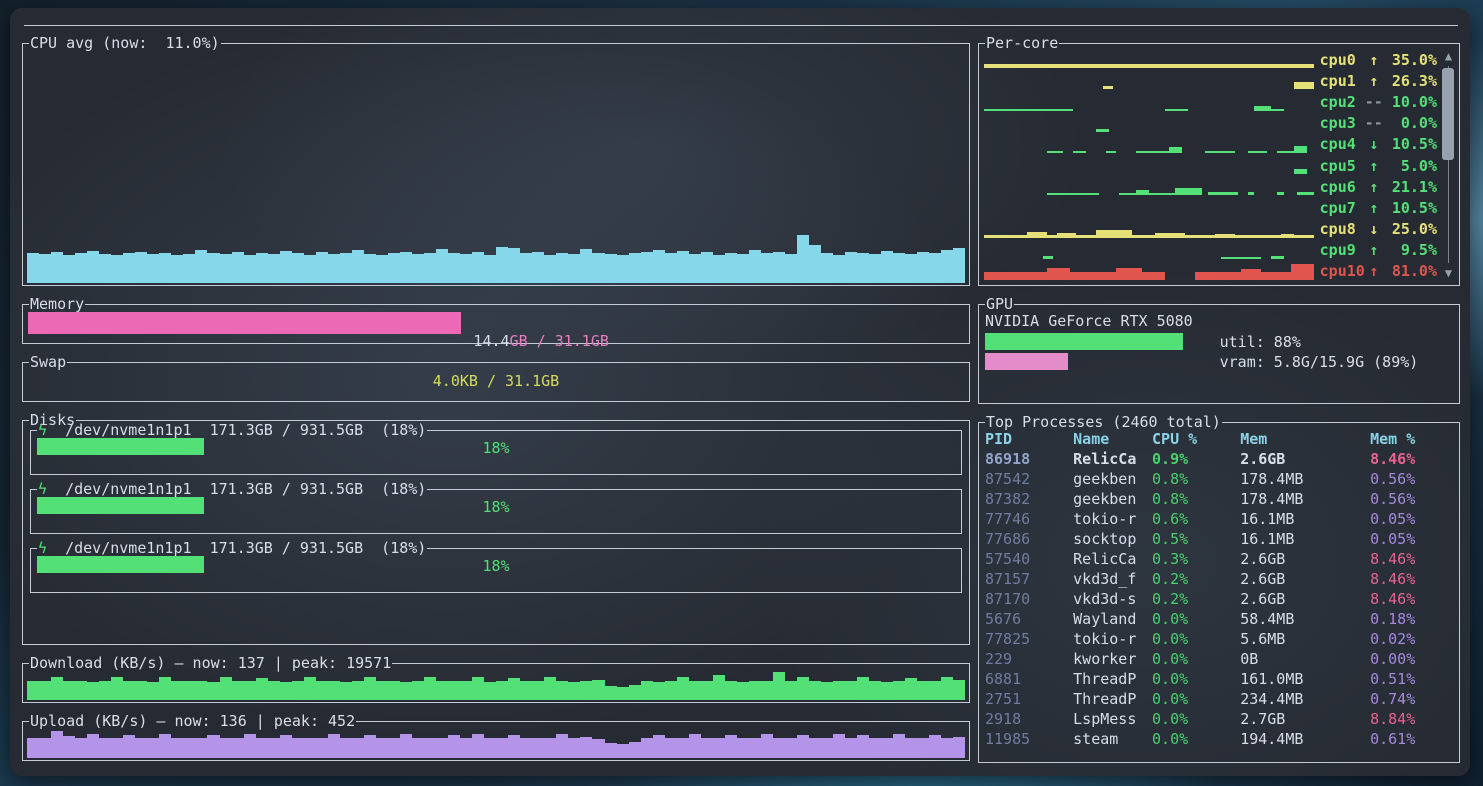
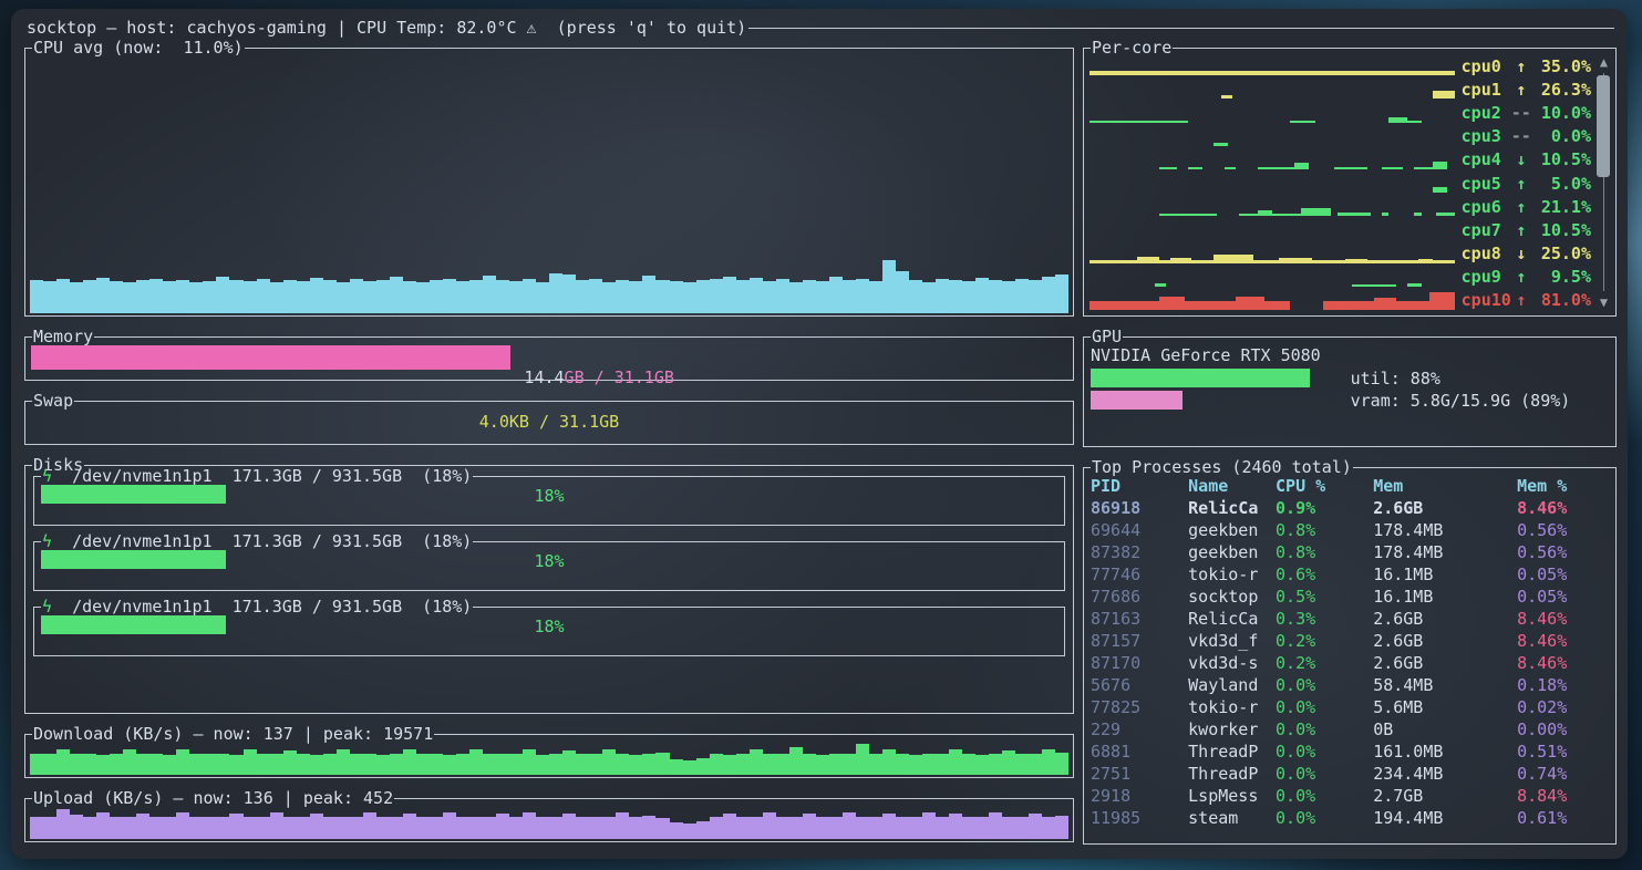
+ socktop — host: cachyos-gaming | CPU Temp: 82.0°C ⚠ (press 'q' to quit)
  CPU avg (now: 11.0%)
  Memory
  14.4GB / 31.1GB
  Swap
  4.0KB / 31.1GB
  Disks
  ϟ
  /dev/nvme1n1p1
  171.3GB / 931.5GB
  (18%)
  18%
  ϟ
  /dev/nvme1n1p1
  171.3GB / 931.5GB
  (18%)
  18%
  ϟ
  /dev/nvme1n1p1
  171.3GB / 931.5GB
  (18%)
  18%
  Download (KB/s) — now: 137 | peak: 19571
  Upload (KB/s) — now: 136 | peak: 452
  Per-core
  cpu0
  ↑
  35.0%
  cpu1
  ↑
  26.3%
  cpu2
  --
  10.0%
  cpu3
  --
  0.0%
  cpu4
  ↓
  10.5%
  cpu5
  ↑
  5.0%
  cpu6
  ↑
  21.1%
  cpu7
  ↑
  10.5%
  cpu8
  ↓
  25.0%
  cpu9
  ↑
  9.5%
  cpu10
  ↑
  81.0%
  ▲
  ▼
  GPU
  NVIDIA GeForce RTX 5080
  util: 88%
  vram: 5.8G/15.9G (89%)
  Top Processes (2460 total)
  PID
  Name
  CPU %
  Mem
  Mem %
  86918
  RelicCa
  0.9%
  2.6GB
  8.46%
- 87542
+ 69644
  geekben
  0.8%
  178.4MB
  0.56%
  87382
  geekben
  0.8%
  178.4MB
  0.56%
  77746
  tokio-r
  0.6%
  16.1MB
  0.05%
  77686
  socktop
  0.5%
  16.1MB
  0.05%
- 57540
+ 87163
  RelicCa
  0.3%
  2.6GB
  8.46%
  87157
  vkd3d_f
  0.2%
  2.6GB
  8.46%
  87170
  vkd3d-s
  0.2%
  2.6GB
  8.46%
  5676
  Wayland
  0.0%
  58.4MB
  0.18%
  77825
  tokio-r
  0.0%
  5.6MB
  0.02%
  229
  kworker
  0.0%
  0B
  0.00%
  6881
  ThreadP
  0.0%
  161.0MB
  0.51%
  2751
  ThreadP
  0.0%
  234.4MB
  0.74%
  2918
  LspMess
  0.0%
  2.7GB
  8.84%
  11985
  steam
  0.0%
  194.4MB
  0.61%
